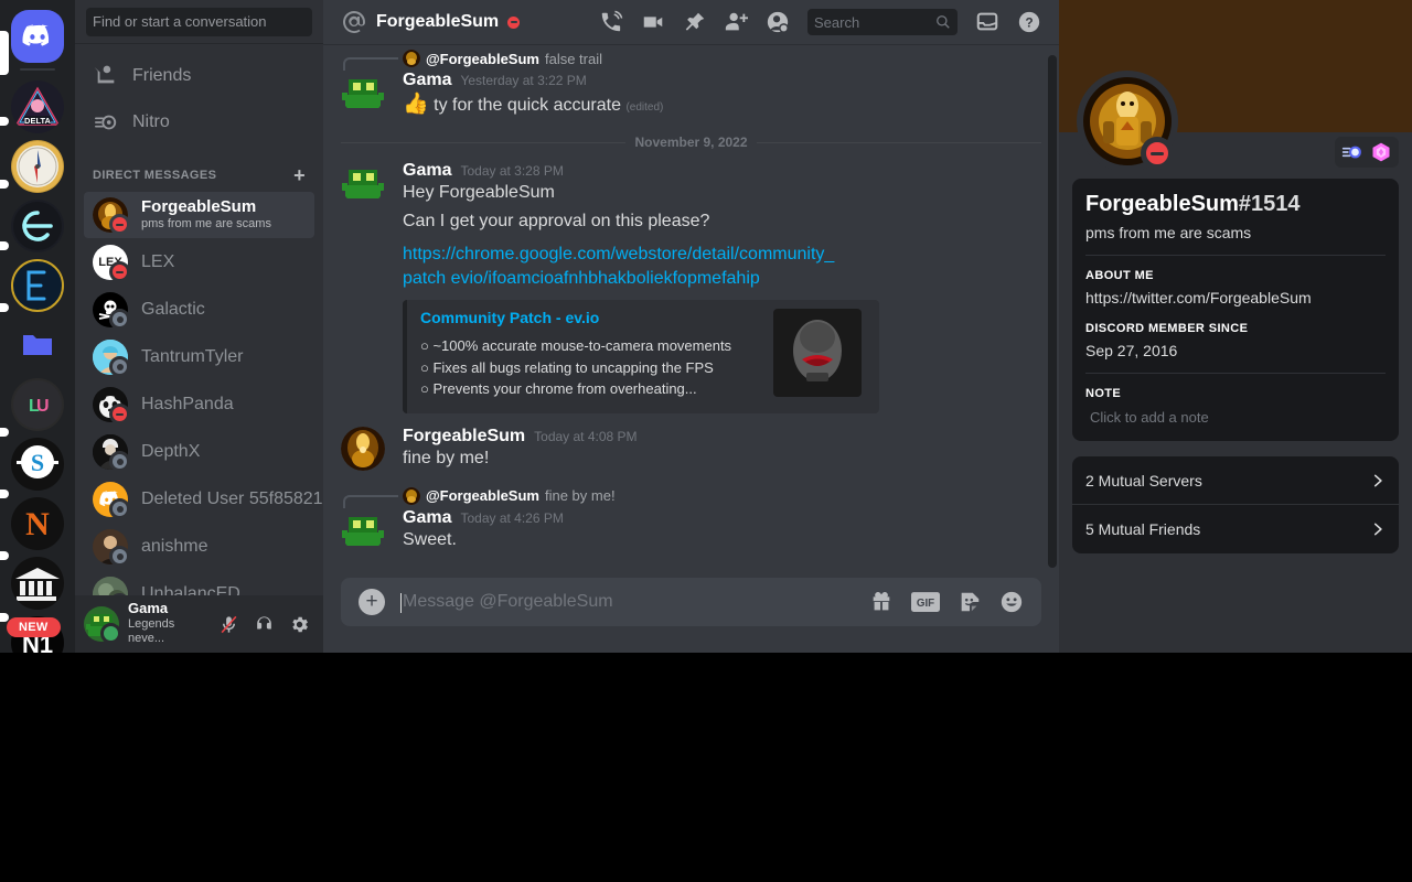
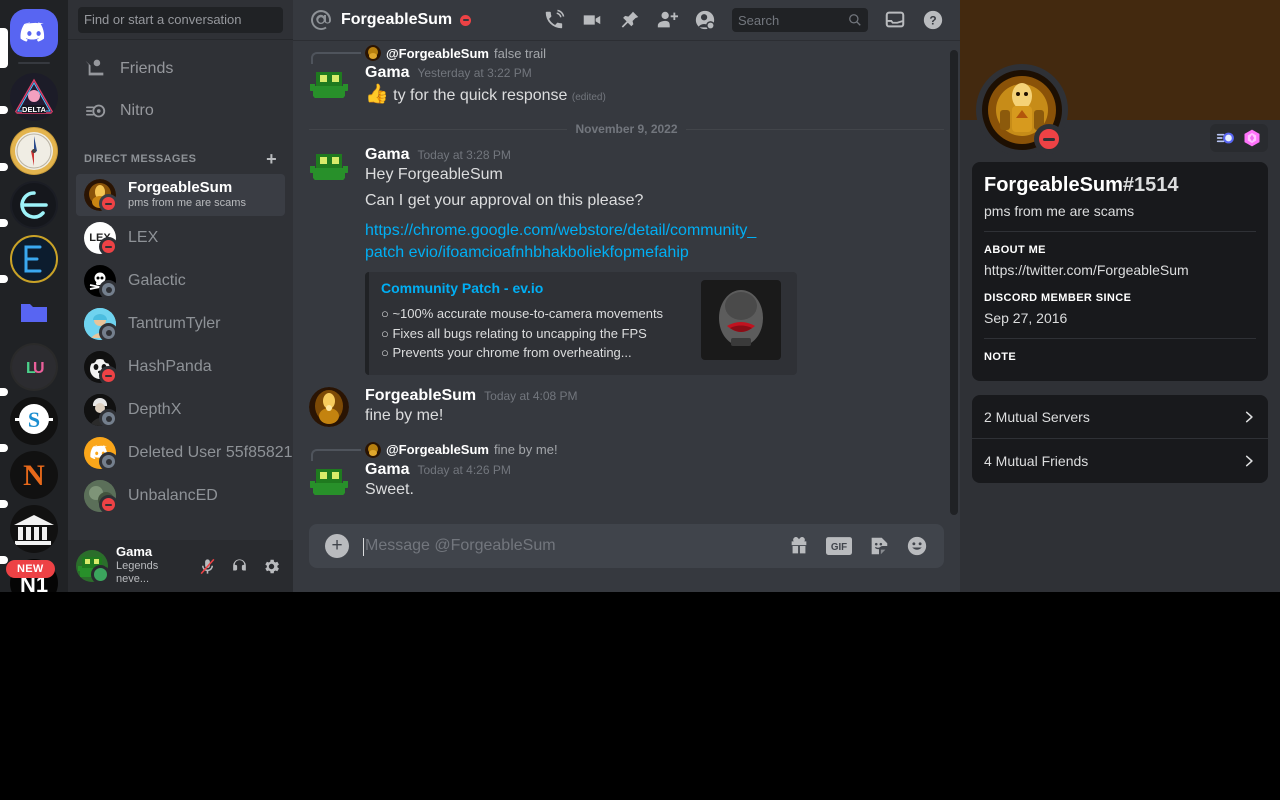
  DELTA
  L
  U
  S
  N
  N1
  NEW
  Find or start a conversation
  Friends
  Nitro
  DIRECT MESSAGES
  +
  ForgeableSum
  pms from me are scams
  LEX
  Galactic
  TantrumTyler
  HashPanda
  DepthX
  Deleted User 55f85821
- anishme
  UnbalancED
  Gama
  Legends neve...
  ForgeableSum
  Search
  ?
  @ForgeableSum
  false trail
  Gama
  Yesterday at 3:22 PM
- 👍 ty for the quick accurate (edited)
+ 👍 ty for the quick response (edited)
  November 9, 2022
  Gama
  Today at 3:28 PM
  Hey ForgeableSum
  Can I get your approval on this please?
  https://chrome.google.com/webstore/detail/community_patch evio/ifoamcioafnhbhakboliekfopmefahip
  Community Patch - ev.io
  ○ ~100% accurate mouse-to-camera movements
  ○ Fixes all bugs relating to uncapping the FPS
  ○ Prevents your chrome from overheating...
  ForgeableSum
  Today at 4:08 PM
  fine by me!
  @ForgeableSum
  fine by me!
  Gama
  Today at 4:26 PM
  Sweet.
  +
  Message @ForgeableSum
  GIF
  ForgeableSum#1514
  pms from me are scams
  ABOUT ME
  https://twitter.com/ForgeableSum
  DISCORD MEMBER SINCE
  Sep 27, 2016
  NOTE
- Click to add a note
  2 Mutual Servers
- 5 Mutual Friends
+ 4 Mutual Friends
